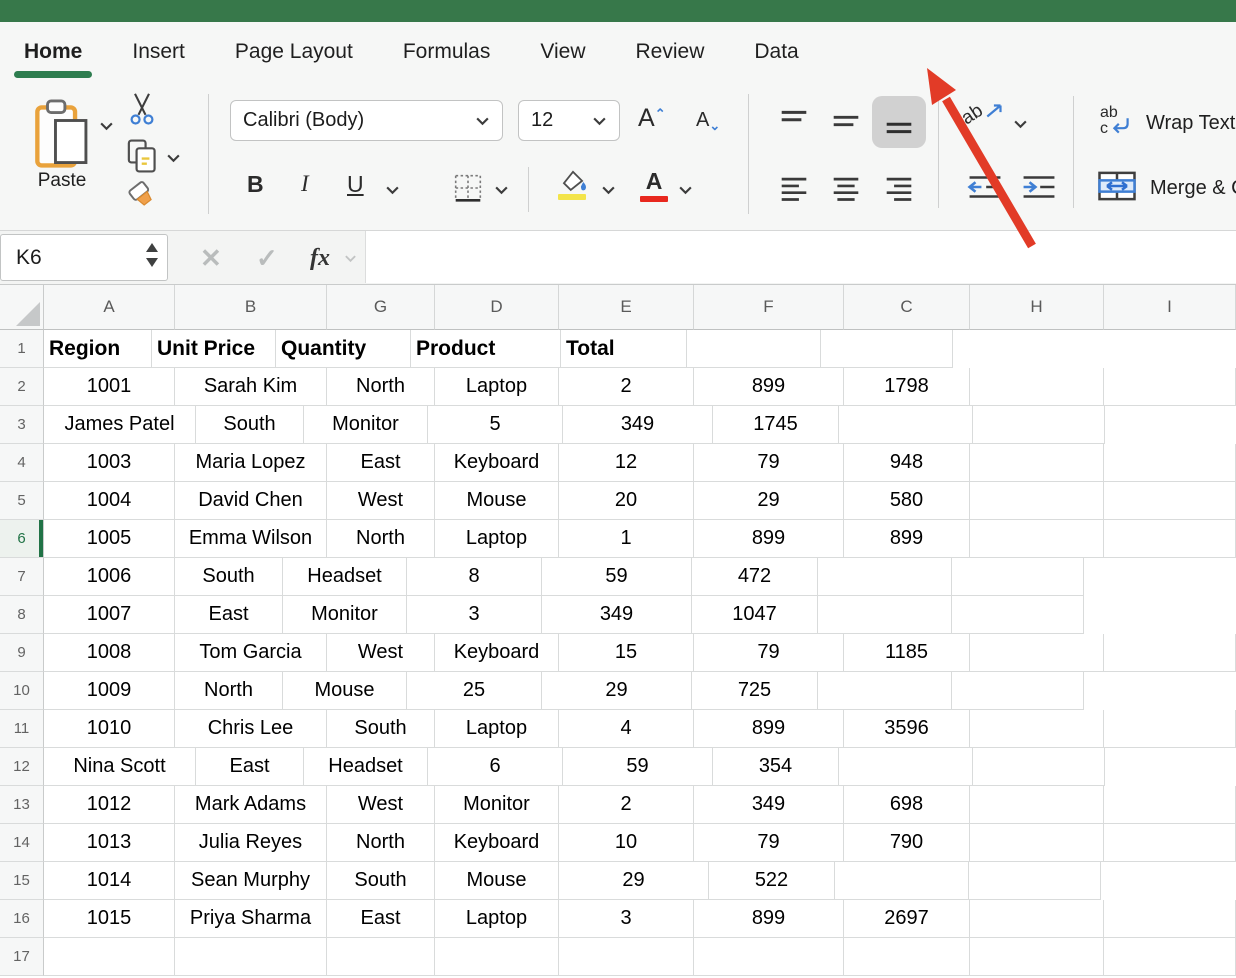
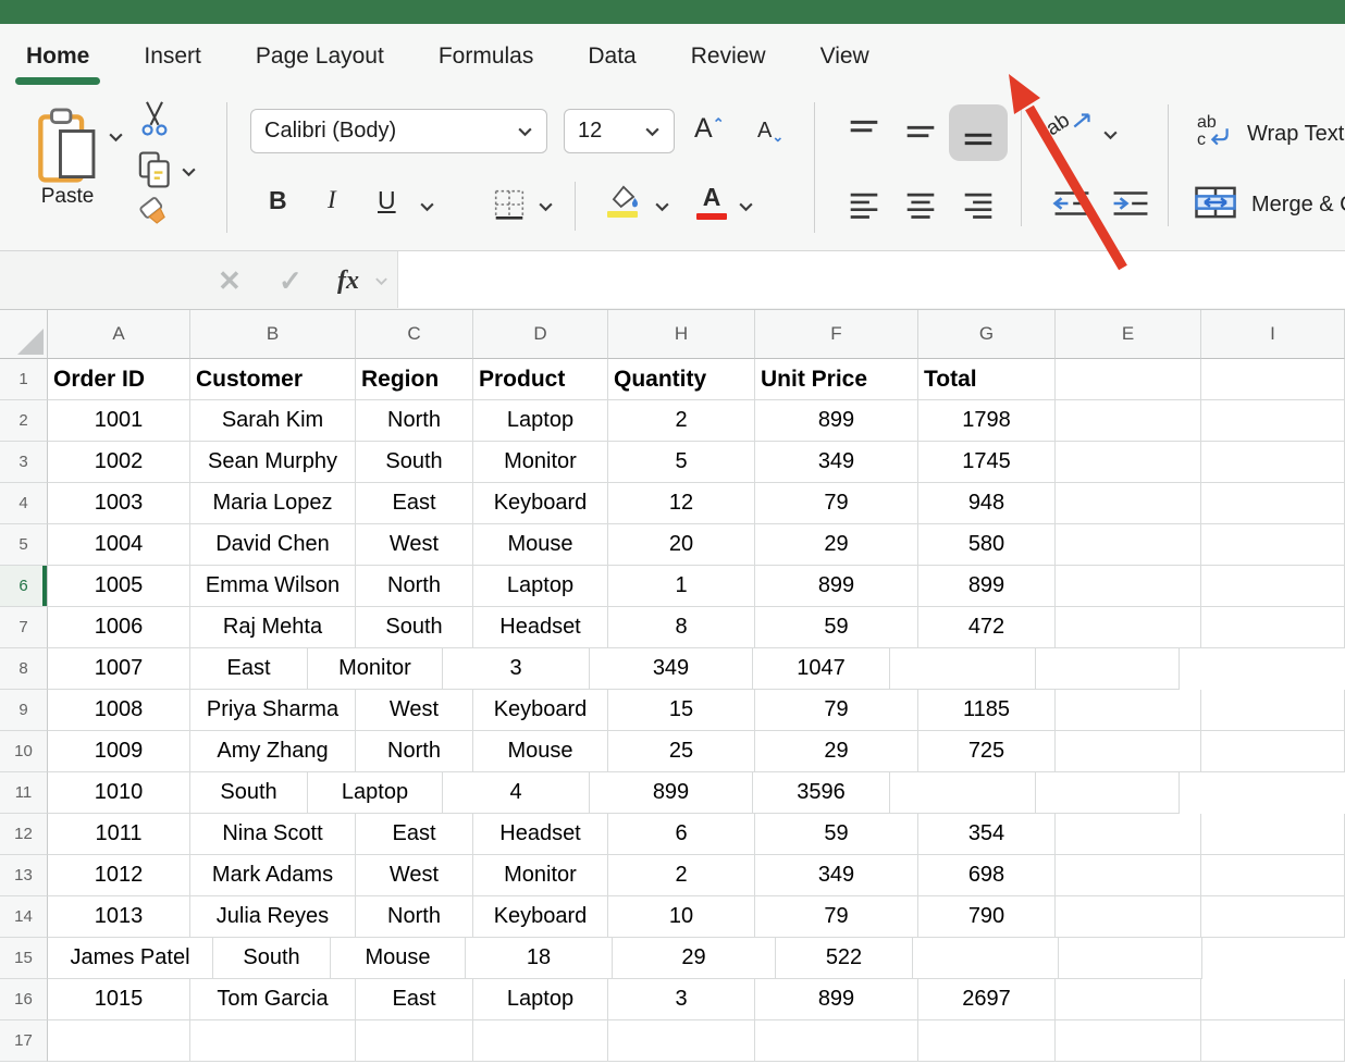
  Home
  Insert
  Page Layout
  Formulas
- View
+ Data
  Review
- Data
+ View
  Paste
  Calibri (Body)
  12
  A⌃
  A⌄
  B
  I
  U
  A
  ab
  c
  Wrap Text
- K6
  ✕
  ✓
  fx
  A
  B
- G
+ C
  D
- E
+ H
  F
- C
+ G
- H
+ E
  I
  1
+ Order ID
+ Customer
  Region
- Unit Price
+ Product
  Quantity
- Product
+ Unit Price
  Total
  2
  1001
  Sarah Kim
  North
  Laptop
  2
  899
  1798
  3
+ 1002
- James Patel
+ Sean Murphy
  South
  Monitor
  5
  349
  1745
  4
  1003
  Maria Lopez
  East
  Keyboard
  12
  79
  948
  5
  1004
  David Chen
  West
  Mouse
  20
  29
  580
  6
  1005
  Emma Wilson
  North
  Laptop
  1
  899
  899
  7
  1006
+ Raj Mehta
  South
  Headset
  8
  59
  472
  8
  1007
  East
  Monitor
  3
  349
  1047
  9
  1008
- Tom Garcia
+ Priya Sharma
  West
  Keyboard
  15
  79
  1185
  10
  1009
+ Amy Zhang
  North
  Mouse
  25
  29
  725
  11
  1010
- Chris Lee
  South
  Laptop
  4
  899
  3596
  12
+ 1011
  Nina Scott
  East
  Headset
  6
  59
  354
  13
  1012
  Mark Adams
  West
  Monitor
  2
  349
  698
  14
  1013
  Julia Reyes
  North
  Keyboard
  10
  79
  790
  15
- 1014
- Sean Murphy
+ James Patel
  South
  Mouse
+ 18
  29
  522
  16
  1015
- Priya Sharma
+ Tom Garcia
  East
  Laptop
  3
  899
  2697
  17
